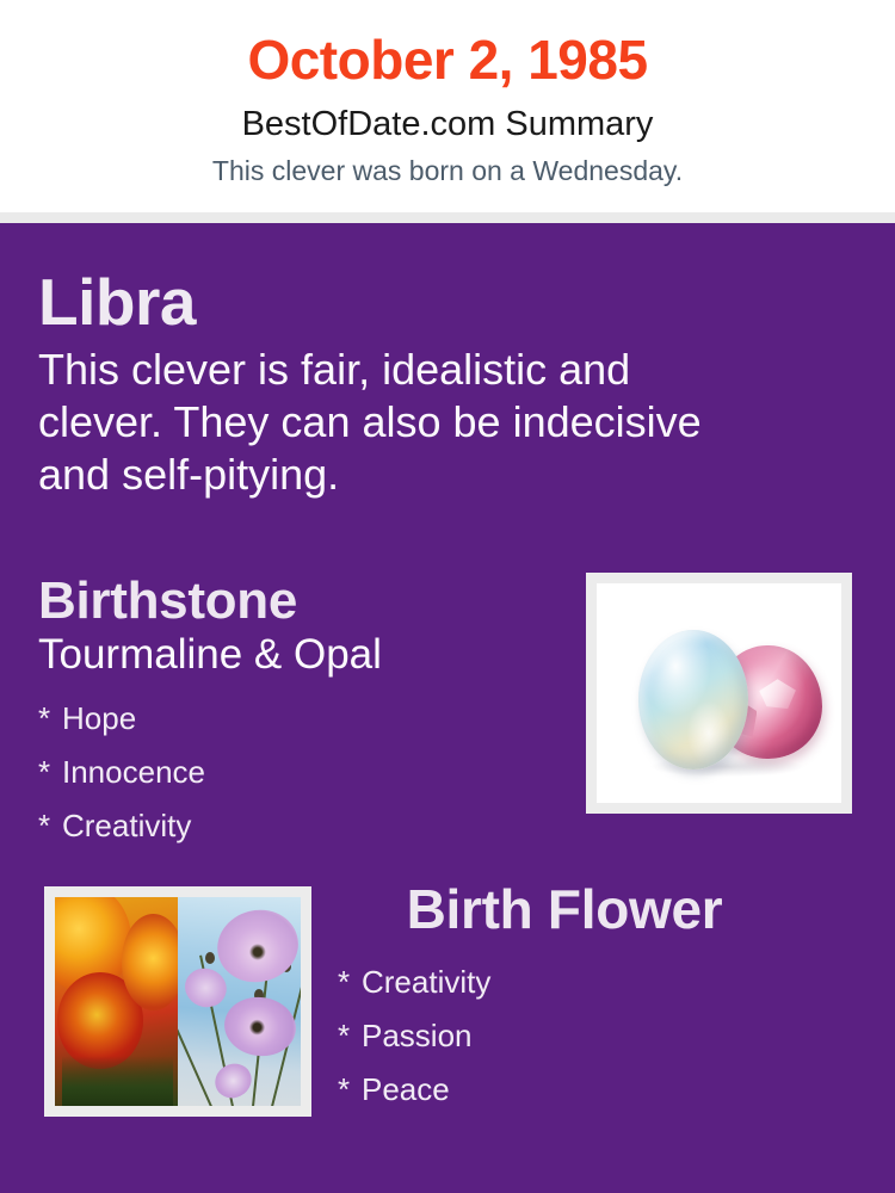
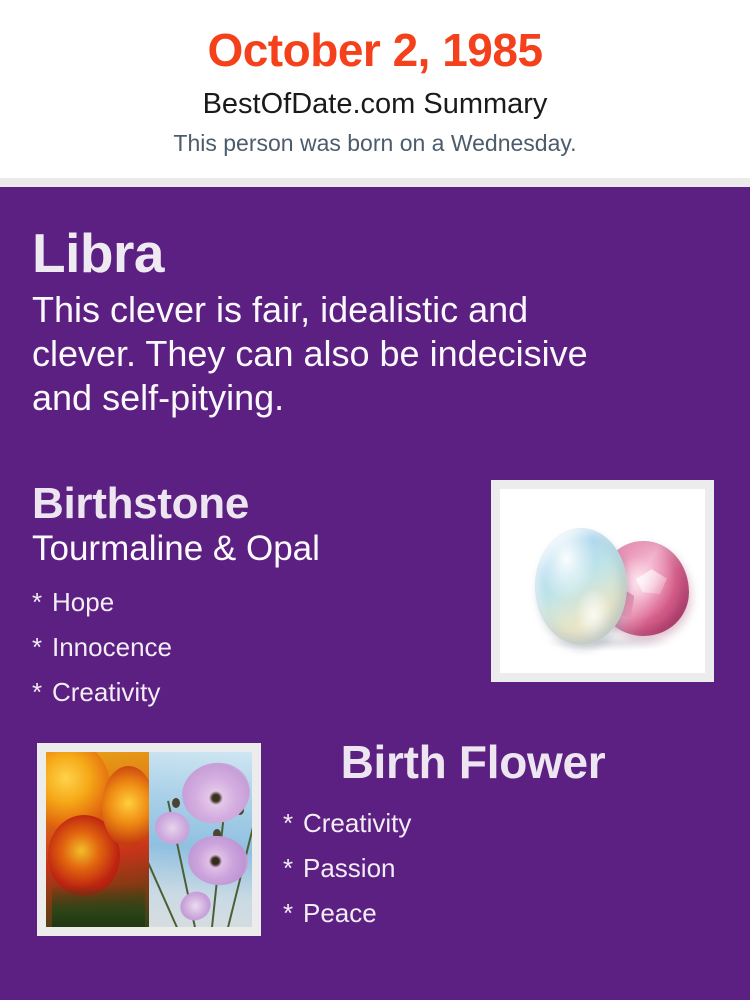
  October 2, 1985
  BestOfDate.com Summary
- This clever was born on a Wednesday.
+ This person was born on a Wednesday.
  Libra
  This clever is fair, idealistic and clever. They can also be indecisive and self-pitying.
  Birthstone
  Tourmaline & Opal
  * Hope
  * Innocence
  * Creativity
  Birth Flower
  * Creativity
  * Passion
  * Peace
